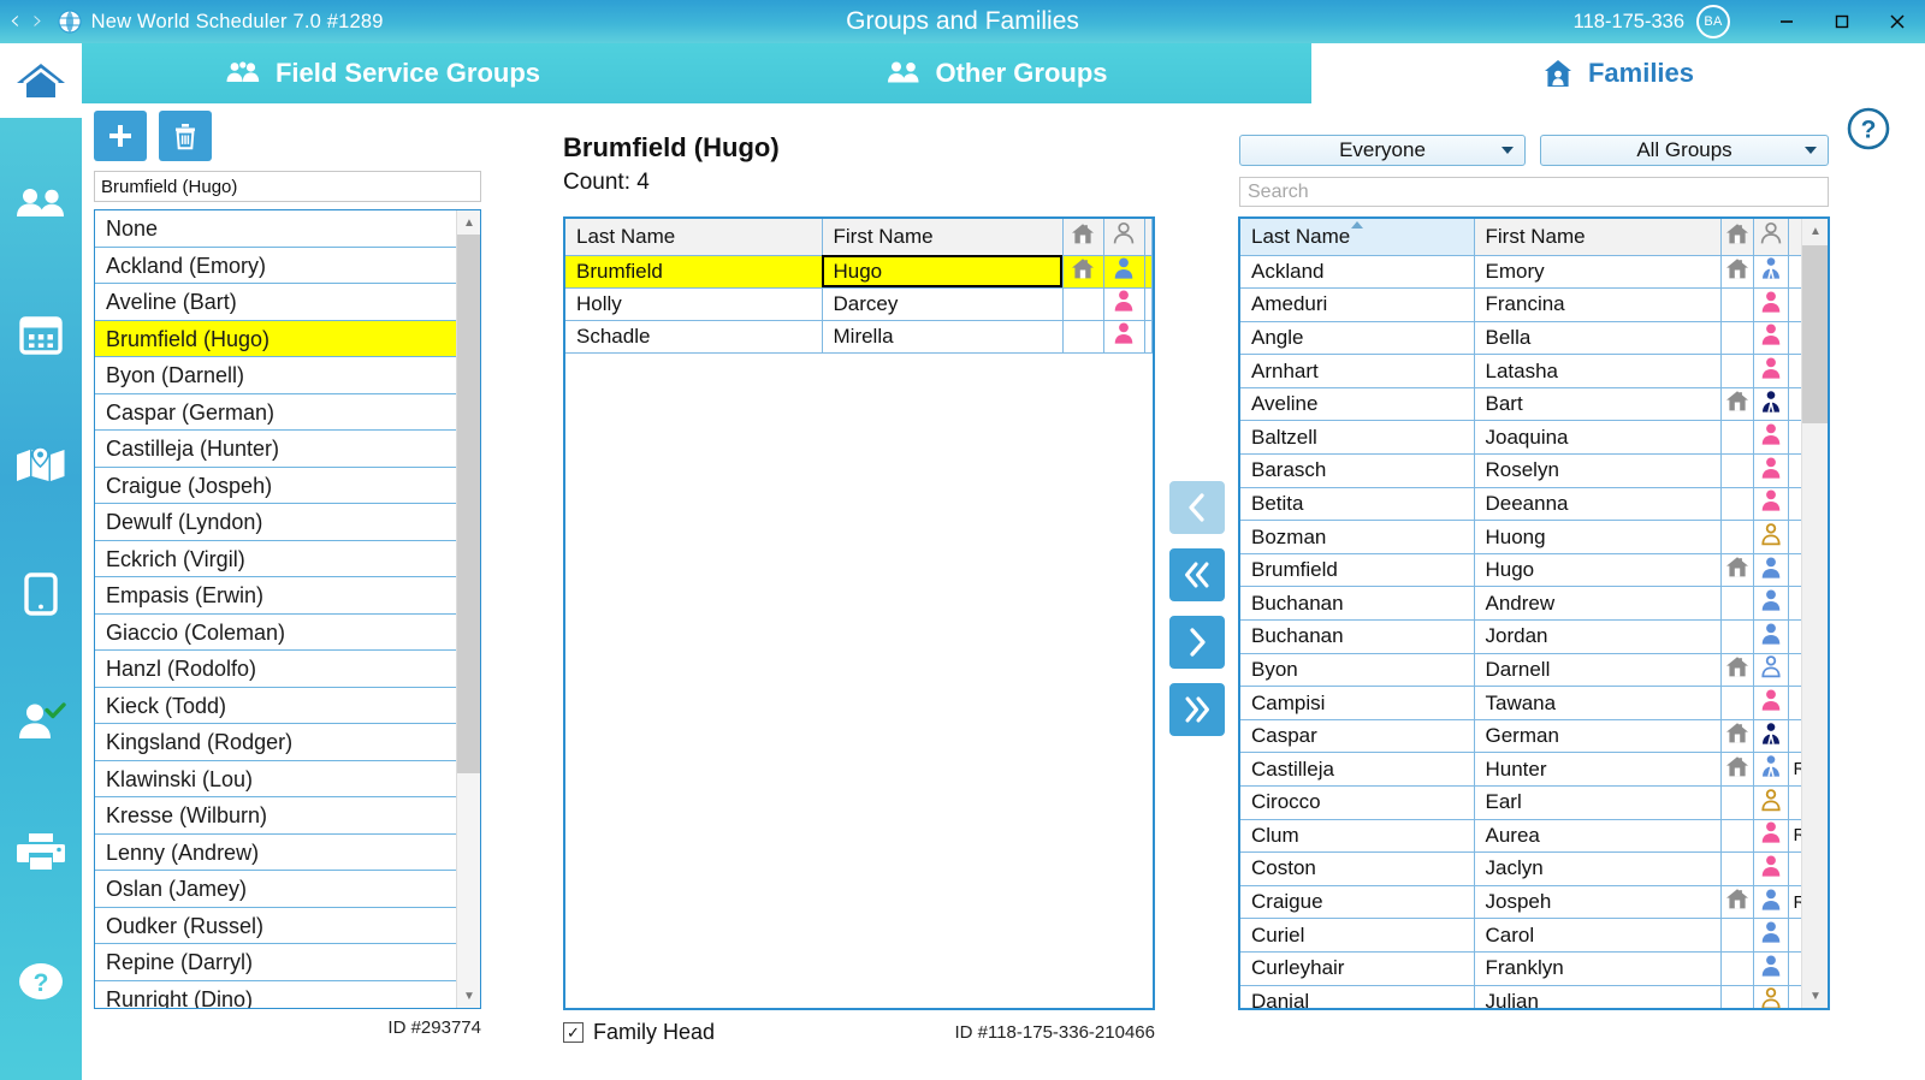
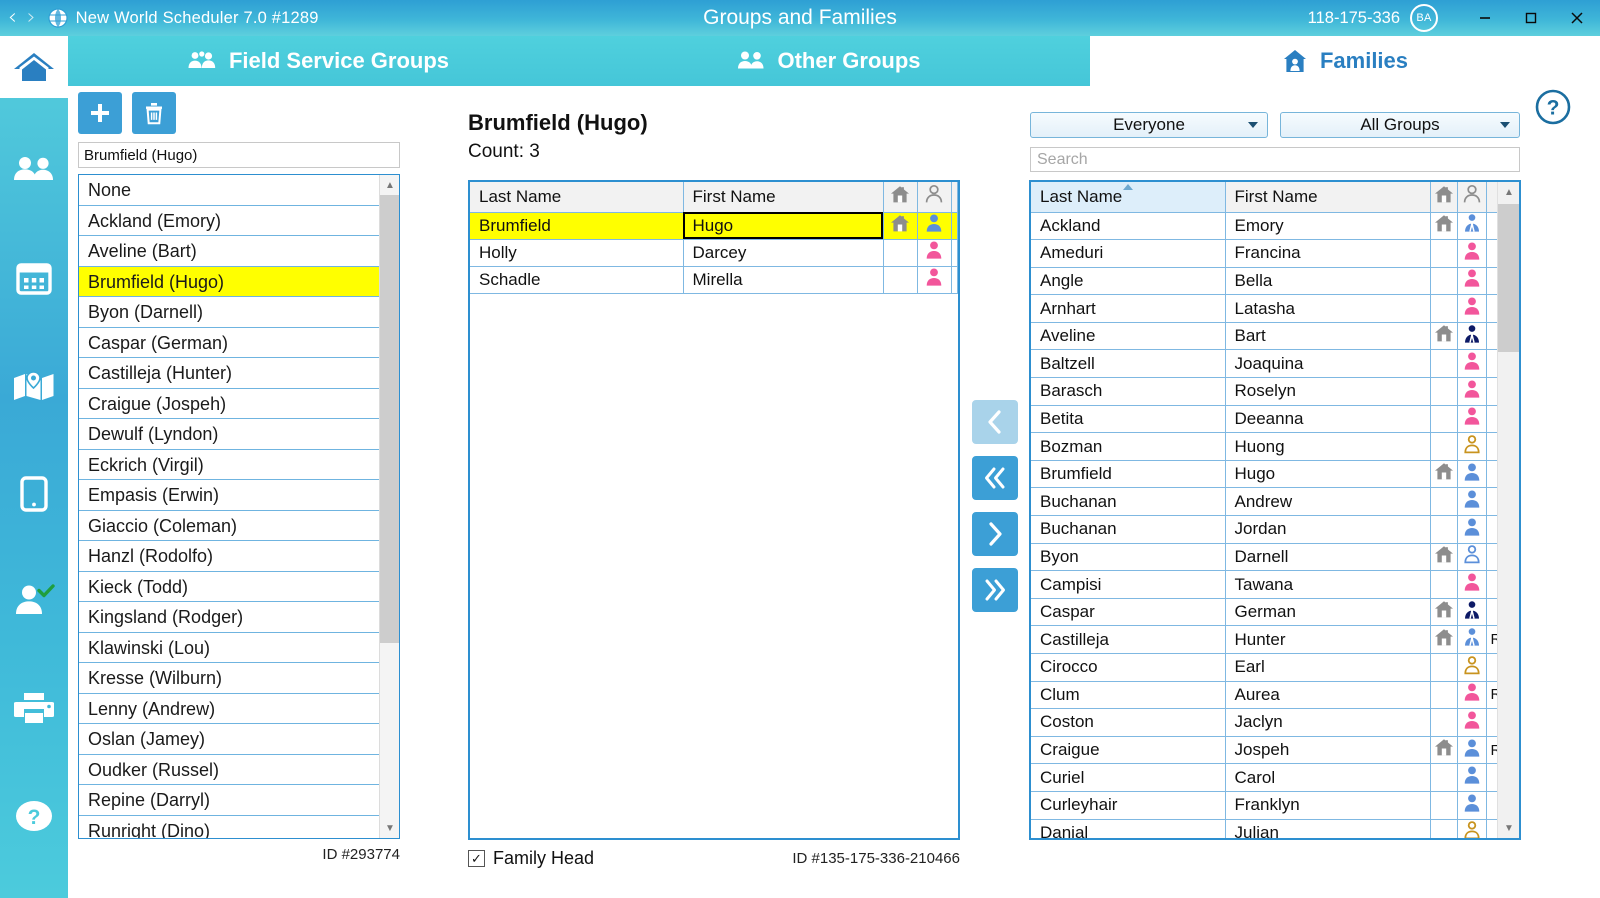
  ‹
  ›
  New World Scheduler 7.0 #1289
  Groups and Families
  118-175-336
  BA
  Field Service Groups
  Other Groups
  Families
  ?
  Brumfield (Hugo)
  None
  Ackland (Emory)
  Aveline (Bart)
  Brumfield (Hugo)
  Byon (Darnell)
  Caspar (German)
  Castilleja (Hunter)
  Craigue (Jospeh)
  Dewulf (Lyndon)
  Eckrich (Virgil)
  Empasis (Erwin)
  Giaccio (Coleman)
  Hanzl (Rodolfo)
  Kieck (Todd)
  Kingsland (Rodger)
  Klawinski (Lou)
  Kresse (Wilburn)
  Lenny (Andrew)
  Oslan (Jamey)
  Oudker (Russel)
  Repine (Darryl)
  Runright (Dino)
  ▲
  ▼
  ID #293774
  Brumfield (Hugo)
- Count: 4
+ Count: 3
  Last Name	First Name
  Brumfield	Hugo
  Holly	Darcey
  Schadle	Mirella
  ✓
  Family Head
- ID #118-175-336-210466
+ ID #135-175-336-210466
  Everyone
  All Groups
  ?
  Search
  Last Name	First Name
  Ackland	Emory
  Ameduri	Francina
  Angle	Bella
  Arnhart	Latasha
  Aveline	Bart
  Baltzell	Joaquina
  Barasch	Roselyn
  Betita	Deeanna
  Bozman	Huong
  Brumfield	Hugo
  Buchanan	Andrew
  Buchanan	Jordan
  Byon	Darnell
  Campisi	Tawana
  Caspar	German
  Castilleja	Hunter			R
  Cirocco	Earl
  Clum	Aurea			R
  Coston	Jaclyn
  Craigue	Jospeh			R
  Curiel	Carol
  Curleyhair	Franklyn
  Danial	Julian
  ▲
  ▼
